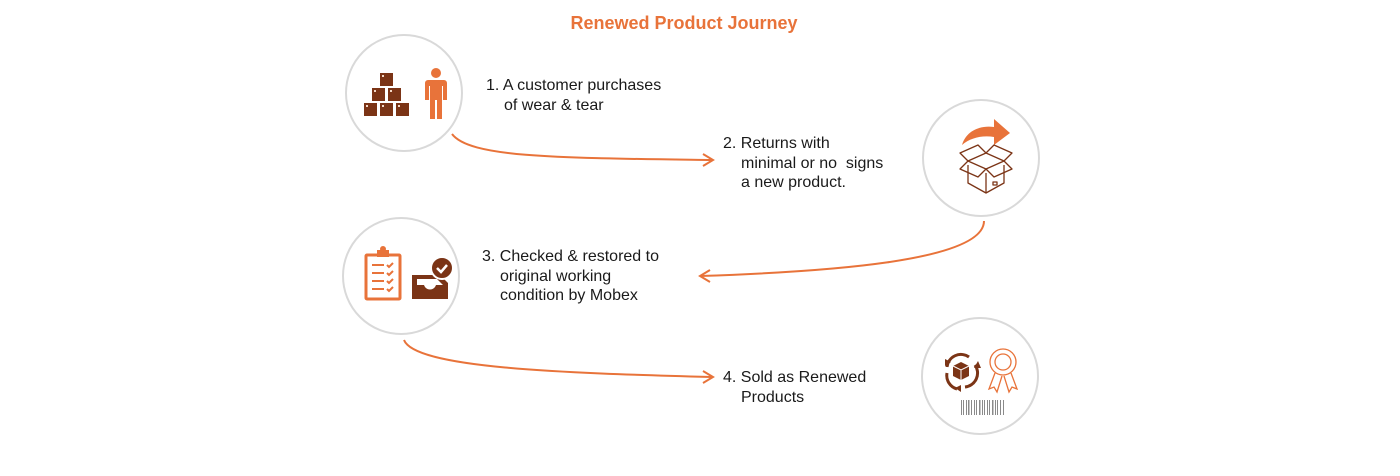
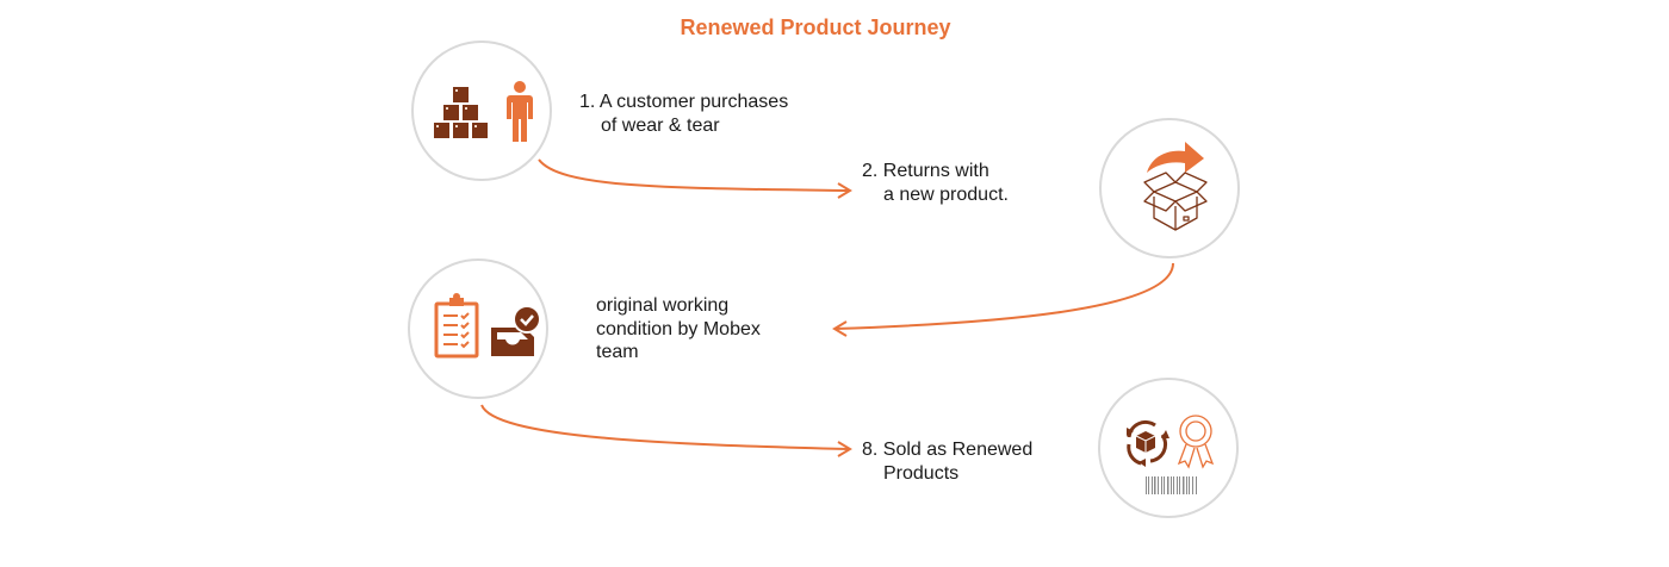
  Renewed Product Journey
  1. A customer purchases
  of wear & tear
  2. Returns with
- minimal or no signs
  a new product.
- 3. Checked & restored to
  original working
  condition by Mobex
+ team
- 4. Sold as Renewed
+ 8. Sold as Renewed
  Products
